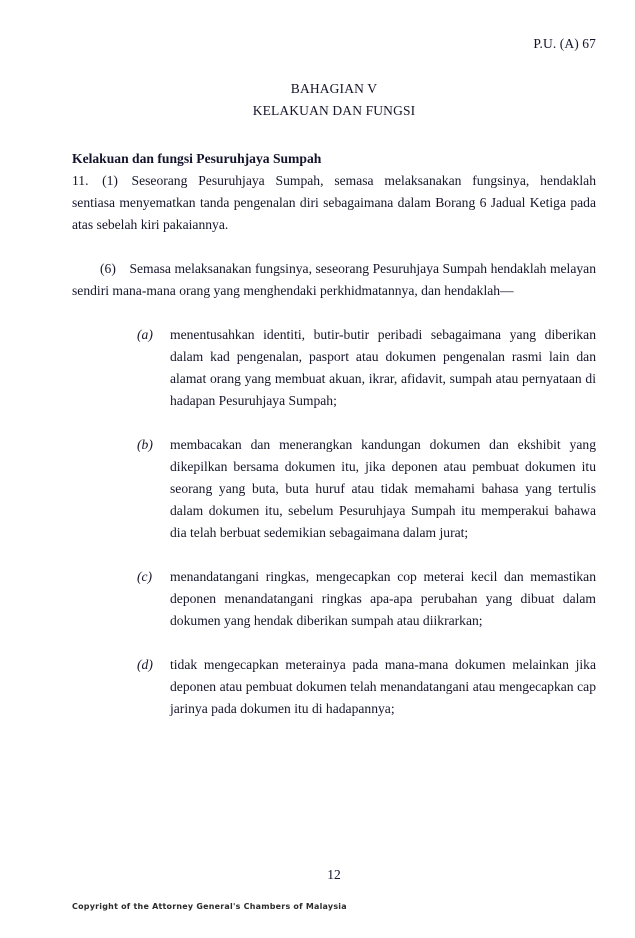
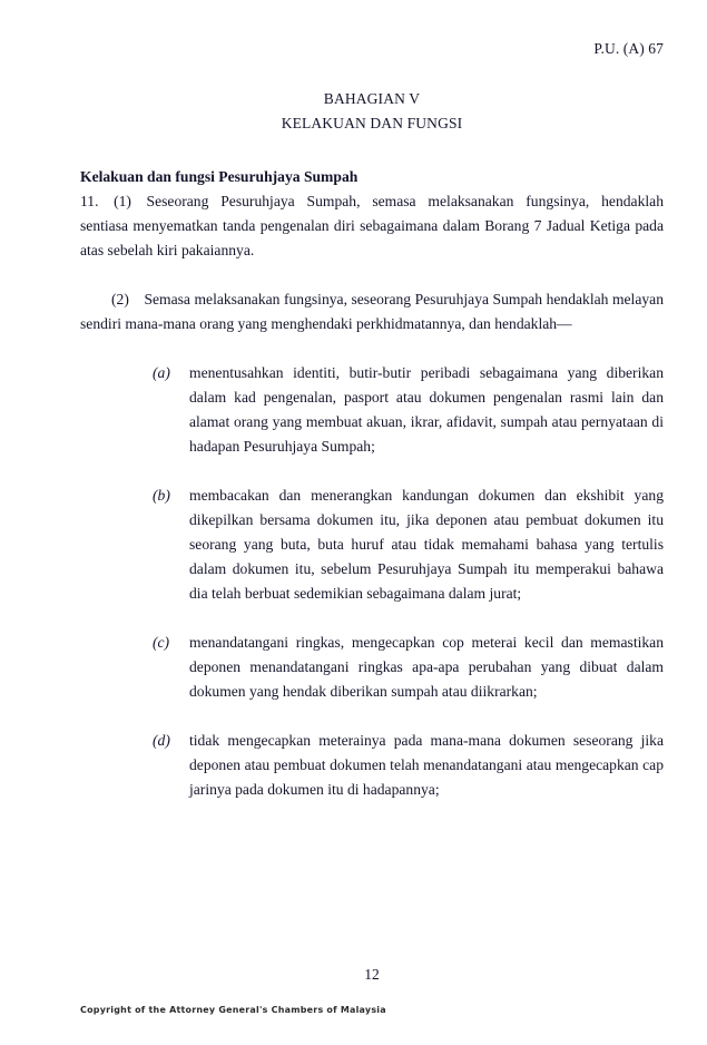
  P.U. (A) 67
  BAHAGIAN V
  KELAKUAN DAN FUNGSI
  Kelakuan dan fungsi Pesuruhjaya Sumpah
- 11. (1) Seseorang Pesuruhjaya Sumpah, semasa melaksanakan fungsinya, hendaklah sentiasa menyematkan tanda pengenalan diri sebagaimana dalam Borang 6 Jadual Ketiga pada atas sebelah kiri pakaiannya.
+ 11. (1) Seseorang Pesuruhjaya Sumpah, semasa melaksanakan fungsinya, hendaklah sentiasa menyematkan tanda pengenalan diri sebagaimana dalam Borang 7 Jadual Ketiga pada atas sebelah kiri pakaiannya.
- (6) Semasa melaksanakan fungsinya, seseorang Pesuruhjaya Sumpah hendaklah melayan sendiri mana-mana orang yang menghendaki perkhidmatannya, dan hendaklah—
+ (2) Semasa melaksanakan fungsinya, seseorang Pesuruhjaya Sumpah hendaklah melayan sendiri mana-mana orang yang menghendaki perkhidmatannya, dan hendaklah—
  (a)
  menentusahkan identiti, butir-butir peribadi sebagaimana yang diberikan dalam kad pengenalan, pasport atau dokumen pengenalan rasmi lain dan alamat orang yang membuat akuan, ikrar, afidavit, sumpah atau pernyataan di hadapan Pesuruhjaya Sumpah;
  (b)
  membacakan dan menerangkan kandungan dokumen dan ekshibit yang dikepilkan bersama dokumen itu, jika deponen atau pembuat dokumen itu seorang yang buta, buta huruf atau tidak memahami bahasa yang tertulis dalam dokumen itu, sebelum Pesuruhjaya Sumpah itu memperakui bahawa dia telah berbuat sedemikian sebagaimana dalam jurat;
  (c)
  menandatangani ringkas, mengecapkan cop meterai kecil dan memastikan deponen menandatangani ringkas apa-apa perubahan yang dibuat dalam dokumen yang hendak diberikan sumpah atau diikrarkan;
  (d)
- tidak mengecapkan meterainya pada mana-mana dokumen melainkan jika deponen atau pembuat dokumen telah menandatangani atau mengecapkan cap jarinya pada dokumen itu di hadapannya;
+ tidak mengecapkan meterainya pada mana-mana dokumen seseorang jika deponen atau pembuat dokumen telah menandatangani atau mengecapkan cap jarinya pada dokumen itu di hadapannya;
  12
  Copyright of the Attorney General's Chambers of Malaysia
